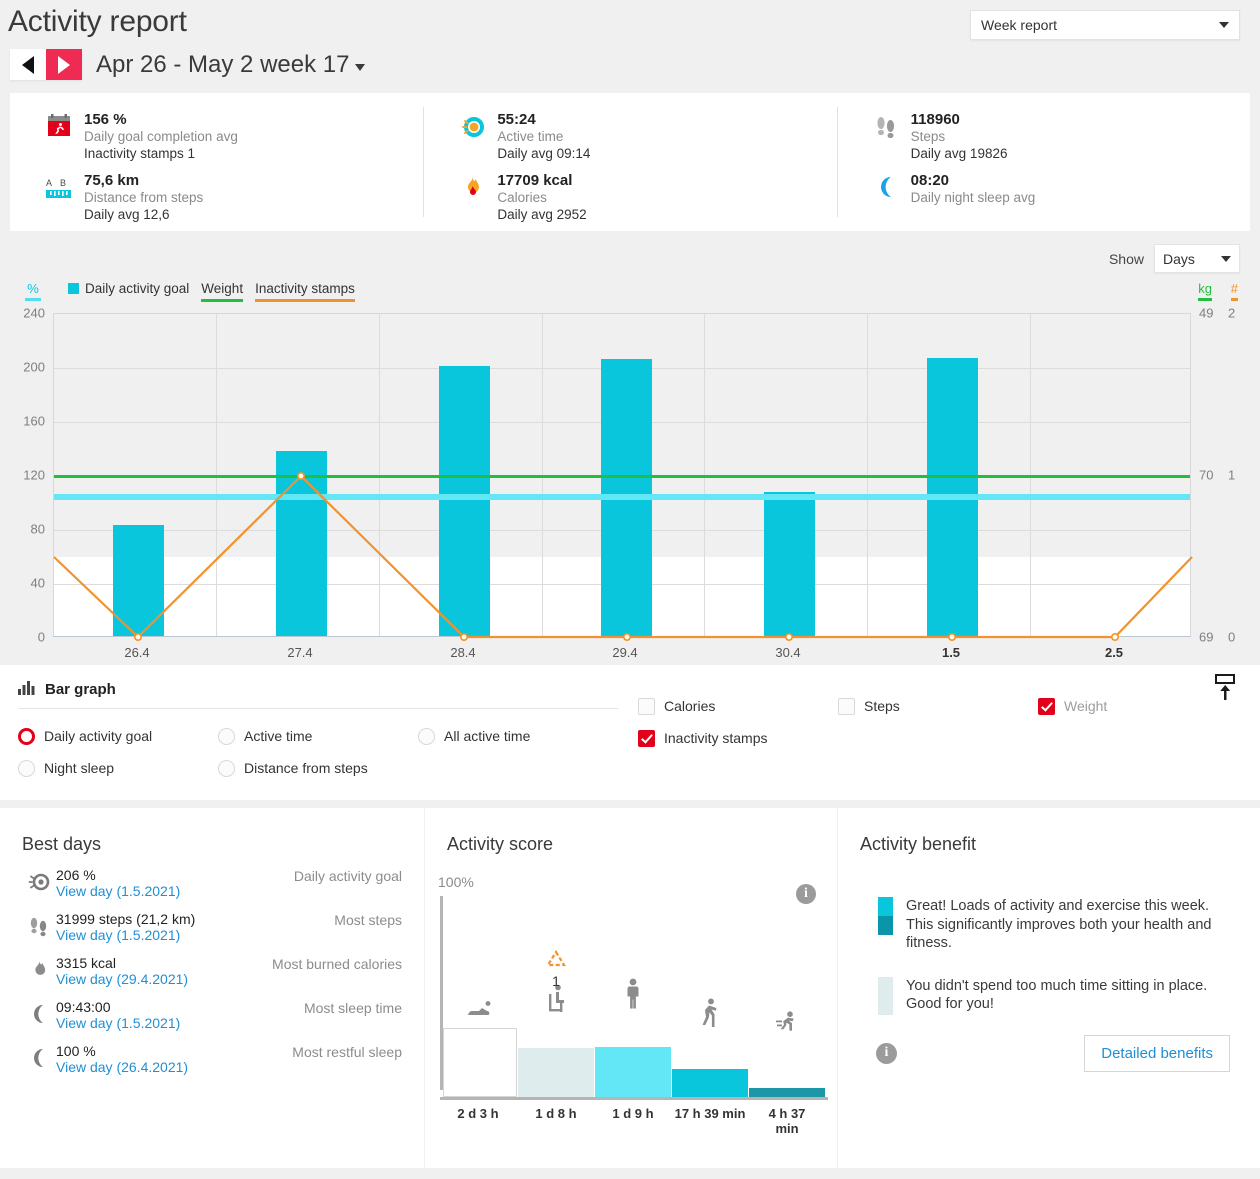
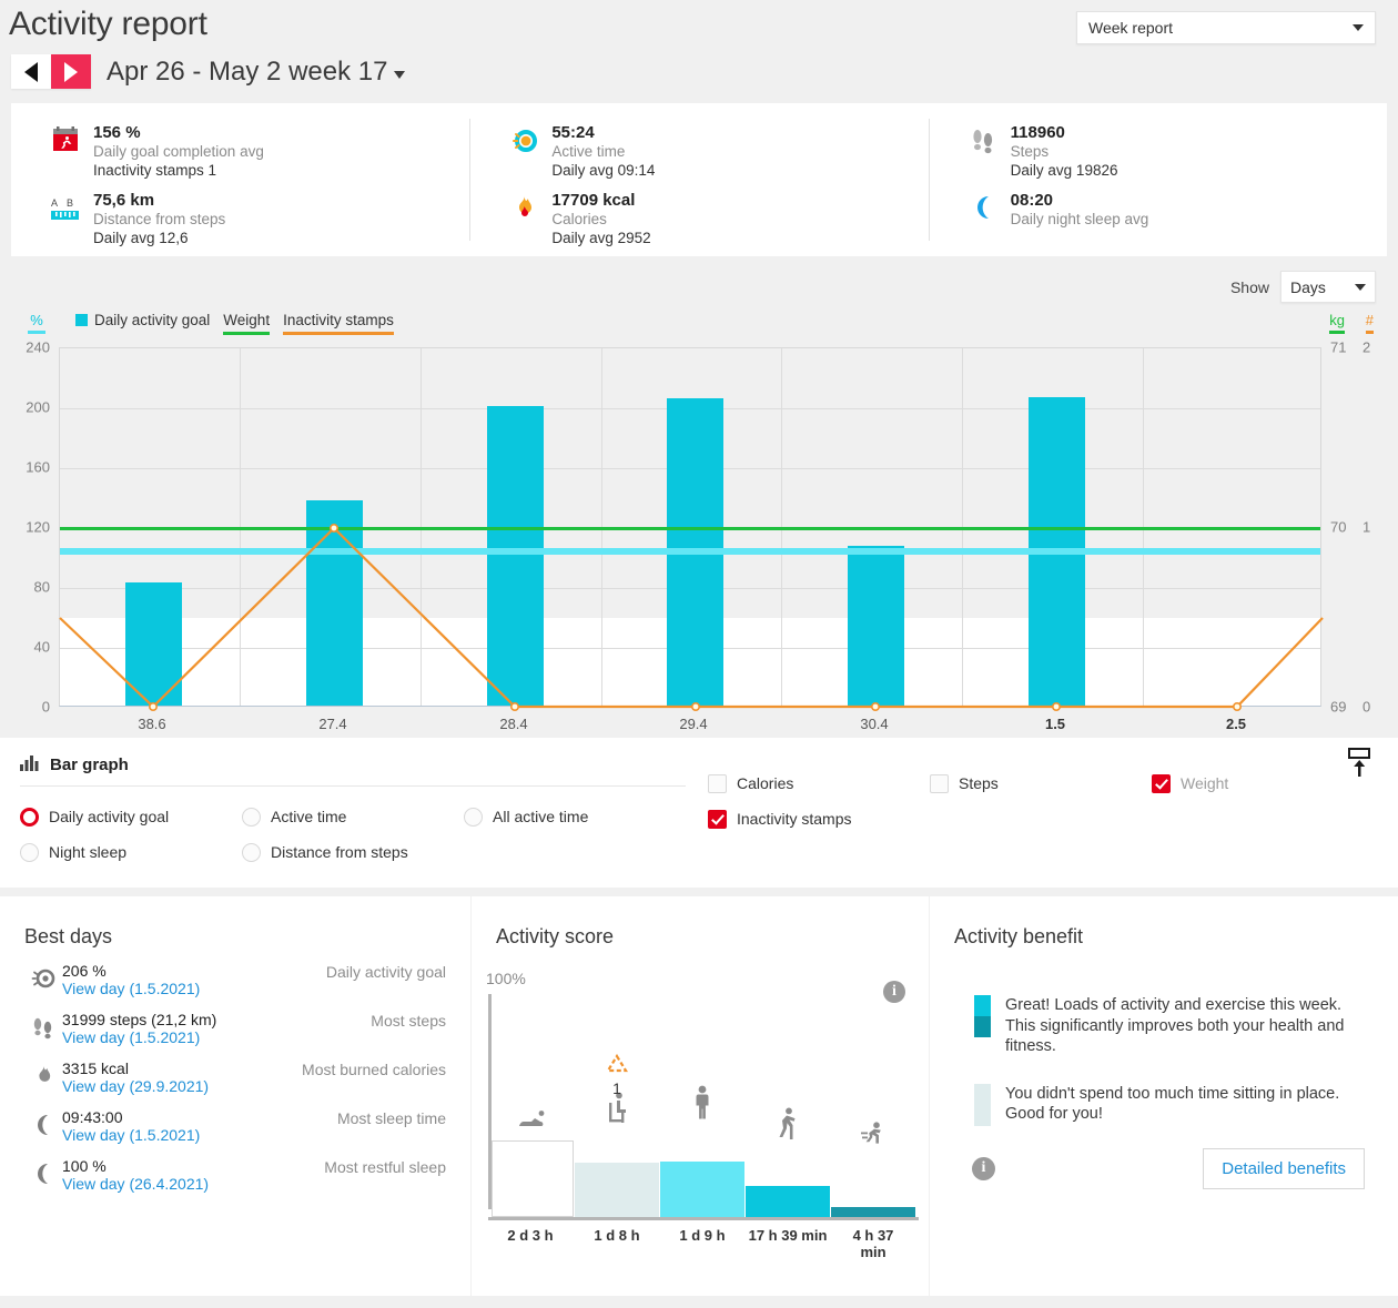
  Activity report
  Week report
  Apr 26 - May 2 week 17
  156 %
  Daily goal completion avg
  Inactivity stamps 1
  A
  B
  75,6 km
  Distance from steps
  Daily avg 12,6
  55:24
  Active time
  Daily avg 09:14
  17709 kcal
  Calories
  Daily avg 2952
  118960
  Steps
  Daily avg 19826
  08:20
  Daily night sleep avg
  Show
  Days
  %
  kg
  #
  Daily activity goal
  Weight
  Inactivity stamps
  240
  200
  160
  120
  80
  40
  0
- 49
+ 71
  70
  69
  2
  1
  0
- 26.4
+ 38.6
  27.4
  28.4
  29.4
  30.4
  1.5
  2.5
  Bar graph
  Daily activity goal
  Active time
  All active time
  Night sleep
  Distance from steps
  Calories
  Steps
  Weight
  Inactivity stamps
  Best days
  206 %
  View day (1.5.2021)
  Daily activity goal
  31999 steps (21,2 km)
  View day (1.5.2021)
  Most steps
  3315 kcal
- View day (29.4.2021)
+ View day (29.9.2021)
  Most burned calories
  09:43:00
  View day (1.5.2021)
  Most sleep time
  100 %
  View day (26.4.2021)
  Most restful sleep
  Activity score
  Activity benefit
  Great! Loads of activity and exercise this week. This significantly improves both your health and fitness.
  You didn't spend too much time sitting in place. Good for you!
  i
  Detailed benefits
  100%
  i
  1
  2 d 3 h
  1 d 8 h
  1 d 9 h
  17 h 39 min
  4 h 37 min
